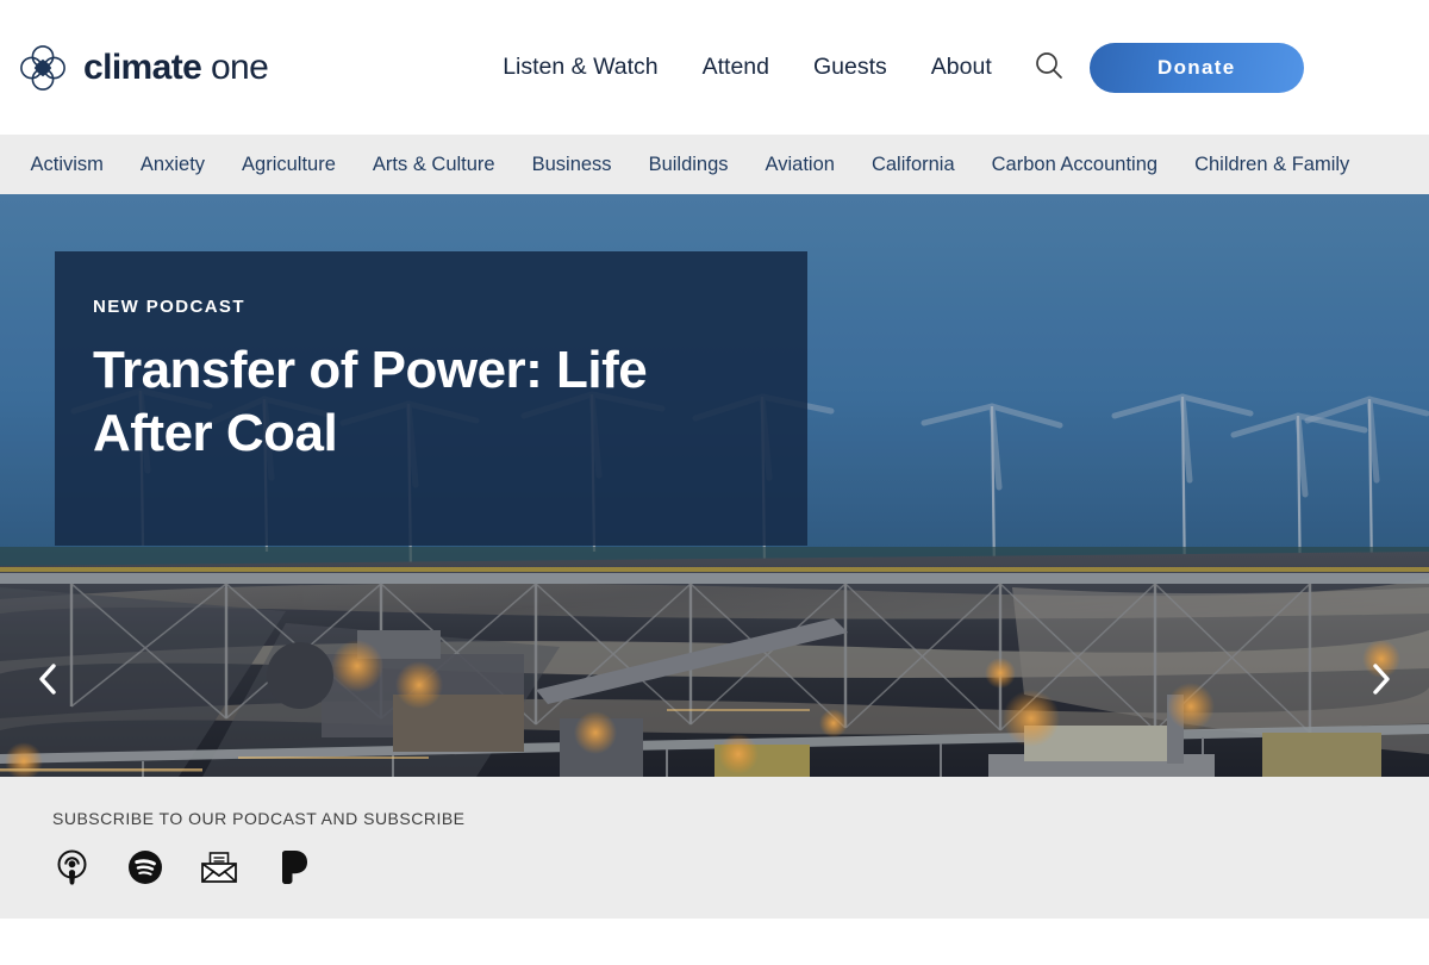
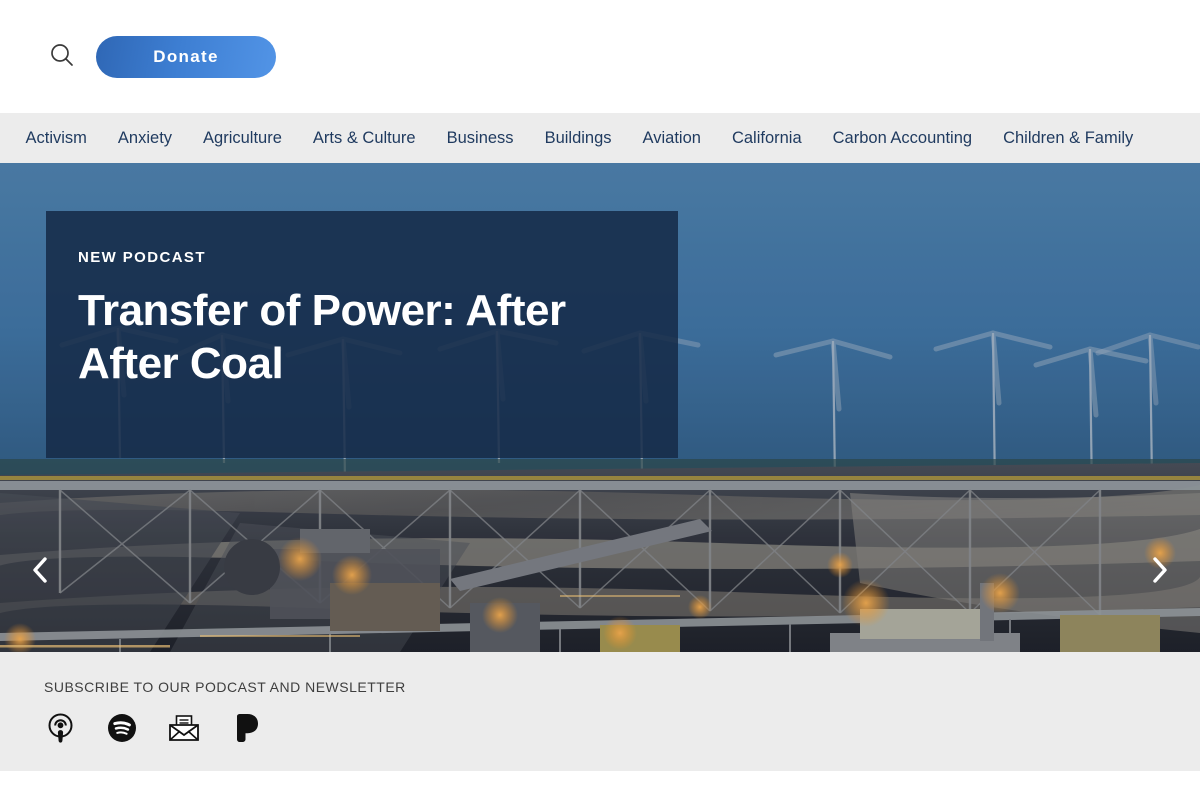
- climate one
- Listen & Watch
- Attend
- Guests
- About
  Donate
  Activism
  Anxiety
  Agriculture
  Arts & Culture
  Business
  Buildings
  Aviation
  California
  Carbon Accounting
  Children & Family
  NEW PODCAST
- Transfer of Power: Life After Coal
+ Transfer of Power: After After Coal
- SUBSCRIBE TO OUR PODCAST AND SUBSCRIBE
+ SUBSCRIBE TO OUR PODCAST AND NEWSLETTER
